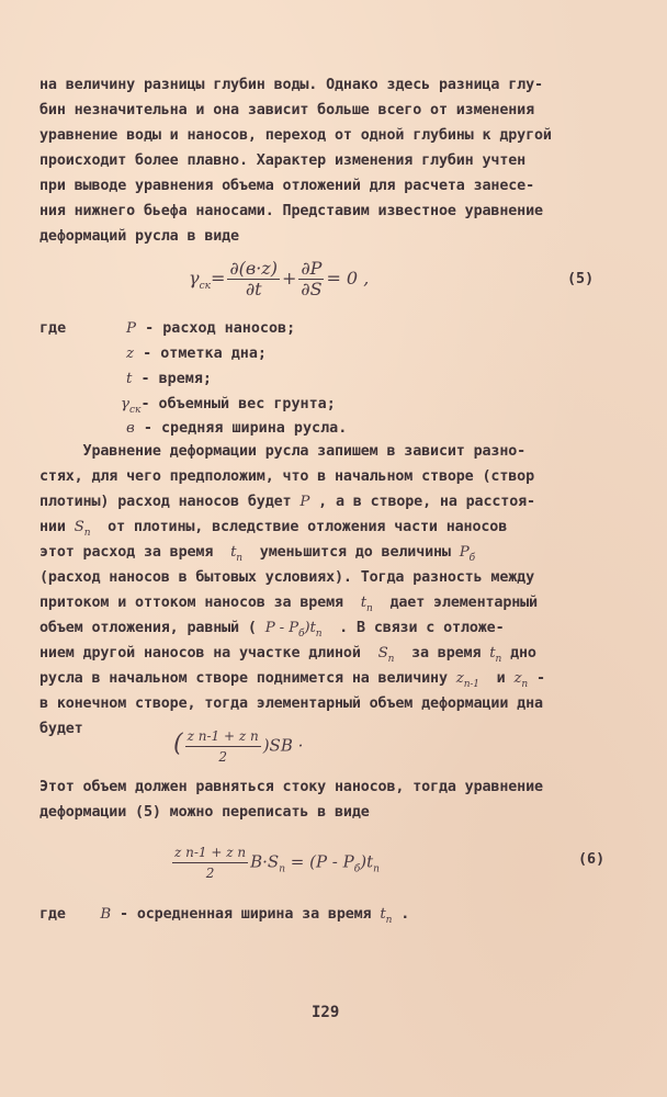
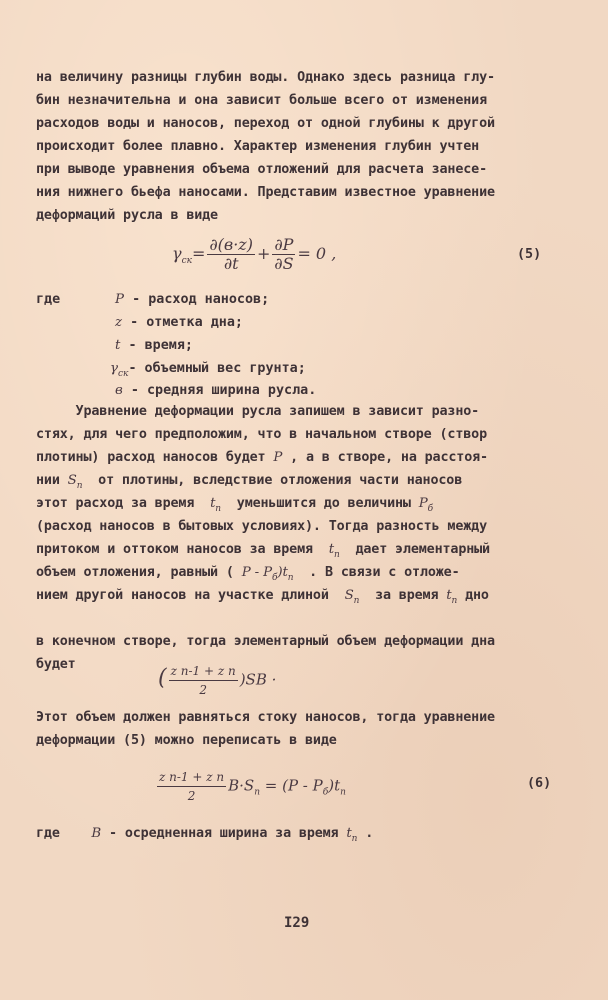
  на величину разницы глубин воды. Однако здесь разница глу-
  бин незначительна и она зависит больше всего от изменения
- уравнение воды и наносов, переход от одной глубины к другой
+ расходов воды и наносов, переход от одной глубины к другой
  происходит более плавно. Характер изменения глубин учтен
  при выводе уравнения объема отложений для расчета занесе-
  ния нижнего бьефа наносами. Представим известное уравнение
  деформаций русла в виде
  γск=
  ∂(в·z)
  ∂t
  +
  ∂P
  ∂S
  = 0 ,
  (5)
  где
  P - расход наносов;
  z - отметка дна;
  t - время;
  γск- объемный вес грунта;
  в - средняя ширина русла.
  Уравнение деформации русла запишем в зависит разно-
  стях, для чего предположим, что в начальном створе (створ
  плотины) расход наносов будет P , а в створе, на расстоя-
  нии Sn от плотины, вследствие отложения части наносов
  этот расход за время tn уменьшится до величины Pб
  (расход наносов в бытовых условиях). Тогда разность между
  притоком и оттоком наносов за время tn дает элементарный
  объем отложения, равный ( P - Pб)tn . В связи с отложе-
  нием другой наносов на участке длиной Sn за время tn дно
- русла в начальном створе поднимется на величину zn-1 и zn -
  в конечном створе, тогда элементарный объем деформации дна
  будет
  (
  z n-1 + z n
  2
  )SB ·
  Этот объем должен равняться стоку наносов, тогда уравнение
  деформации (5) можно переписать в виде
  z n-1 + z n
  2
  B·Sn = (P - Pб)tn
  (6)
  где B - осредненная ширина за время tn .
  I29
